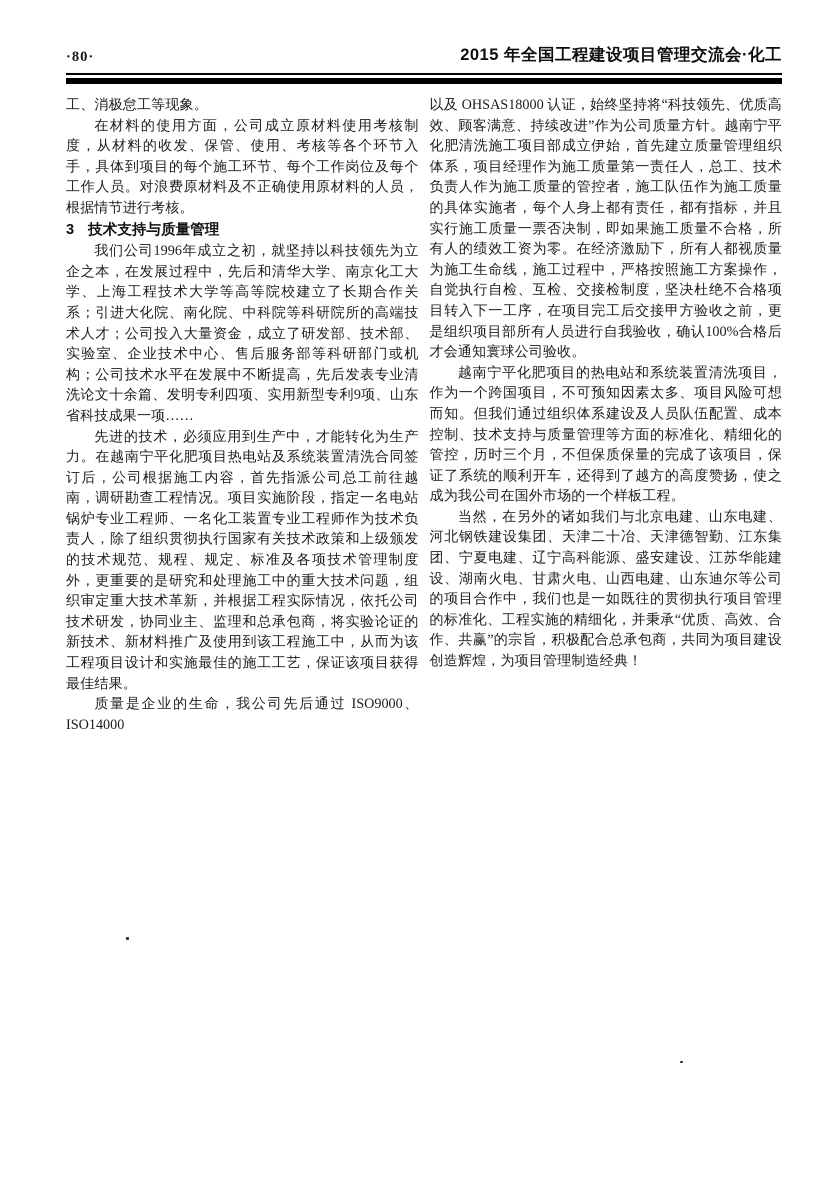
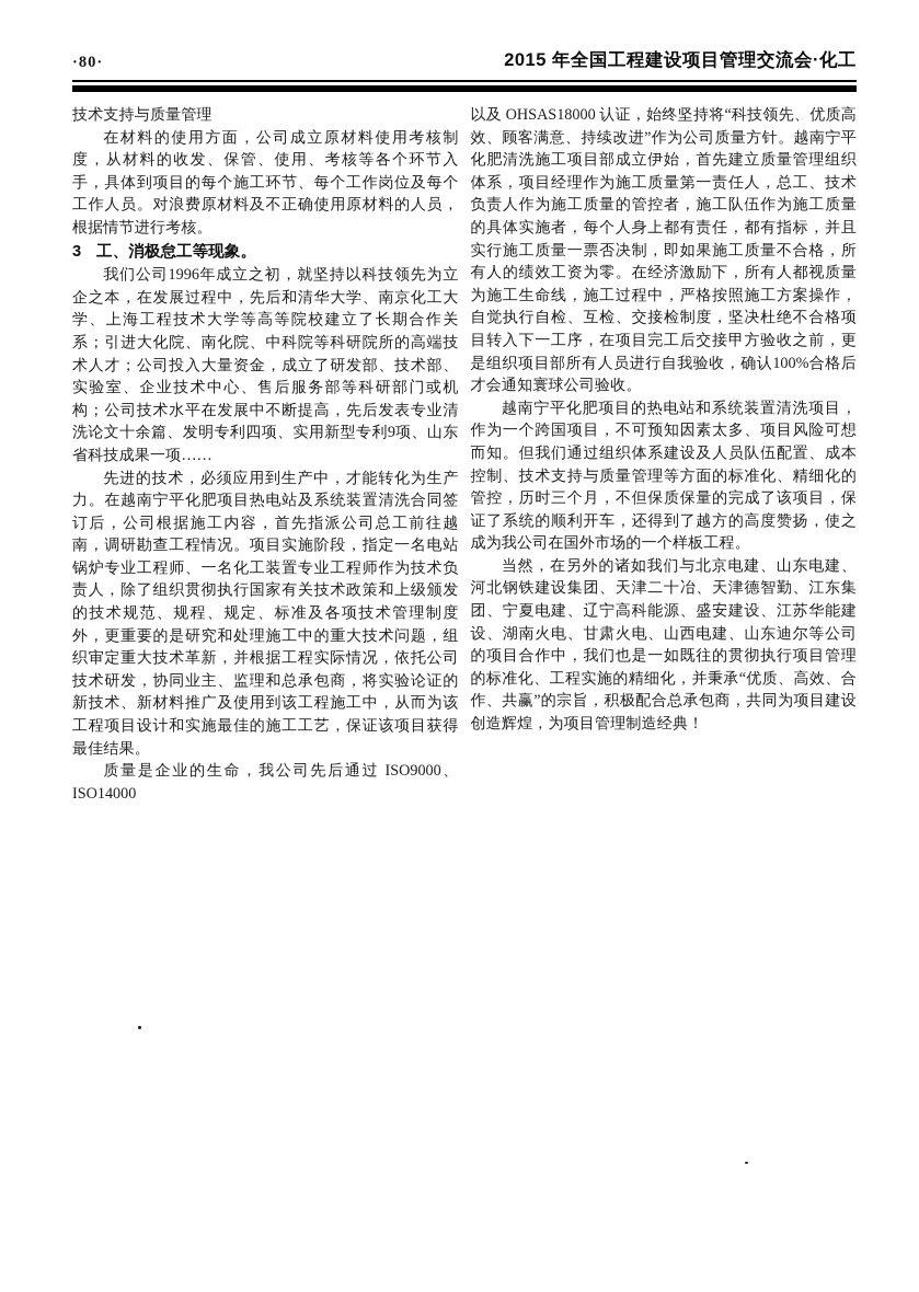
  ·80·
  2015 年全国工程建设项目管理交流会·化工
- 工、消极怠工等现象。
+ 技术支持与质量管理
  在材料的使用方面，公司成立原材料使用考核制度，从材料的收发、保管、使用、考核等各个环节入手，具体到项目的每个施工环节、每个工作岗位及每个工作人员。对浪费原材料及不正确使用原材料的人员，根据情节进行考核。
- 3 技术支持与质量管理
+ 3 工、消极怠工等现象。
  我们公司1996年成立之初，就坚持以科技领先为立企之本，在发展过程中，先后和清华大学、南京化工大学、上海工程技术大学等高等院校建立了长期合作关系；引进大化院、南化院、中科院等科研院所的高端技术人才；公司投入大量资金，成立了研发部、技术部、实验室、企业技术中心、售后服务部等科研部门或机构；公司技术水平在发展中不断提高，先后发表专业清洗论文十余篇、发明专利四项、实用新型专利9项、山东省科技成果一项……
  先进的技术，必须应用到生产中，才能转化为生产力。在越南宁平化肥项目热电站及系统装置清洗合同签订后，公司根据施工内容，首先指派公司总工前往越南，调研勘查工程情况。项目实施阶段，指定一名电站锅炉专业工程师、一名化工装置专业工程师作为技术负责人，除了组织贯彻执行国家有关技术政策和上级颁发的技术规范、规程、规定、标准及各项技术管理制度外，更重要的是研究和处理施工中的重大技术问题，组织审定重大技术革新，并根据工程实际情况，依托公司技术研发，协同业主、监理和总承包商，将实验论证的新技术、新材料推广及使用到该工程施工中，从而为该工程项目设计和实施最佳的施工工艺，保证该项目获得最佳结果。
  质量是企业的生命，我公司先后通过 ISO9000、ISO14000
  以及 OHSAS18000 认证，始终坚持将“科技领先、优质高效、顾客满意、持续改进”作为公司质量方针。越南宁平化肥清洗施工项目部成立伊始，首先建立质量管理组织体系，项目经理作为施工质量第一责任人，总工、技术负责人作为施工质量的管控者，施工队伍作为施工质量的具体实施者，每个人身上都有责任，都有指标，并且实行施工质量一票否决制，即如果施工质量不合格，所有人的绩效工资为零。在经济激励下，所有人都视质量为施工生命线，施工过程中，严格按照施工方案操作，自觉执行自检、互检、交接检制度，坚决杜绝不合格项目转入下一工序，在项目完工后交接甲方验收之前，更是组织项目部所有人员进行自我验收，确认100%合格后才会通知寰球公司验收。
  越南宁平化肥项目的热电站和系统装置清洗项目，作为一个跨国项目，不可预知因素太多、项目风险可想而知。但我们通过组织体系建设及人员队伍配置、成本控制、技术支持与质量管理等方面的标准化、精细化的管控，历时三个月，不但保质保量的完成了该项目，保证了系统的顺利开车，还得到了越方的高度赞扬，使之成为我公司在国外市场的一个样板工程。
  当然，在另外的诸如我们与北京电建、山东电建、河北钢铁建设集团、天津二十冶、天津德智勤、江东集团、宁夏电建、辽宁高科能源、盛安建设、江苏华能建设、湖南火电、甘肃火电、山西电建、山东迪尔等公司的项目合作中，我们也是一如既往的贯彻执行项目管理的标准化、工程实施的精细化，并秉承“优质、高效、合作、共赢”的宗旨，积极配合总承包商，共同为项目建设创造辉煌，为项目管理制造经典！
